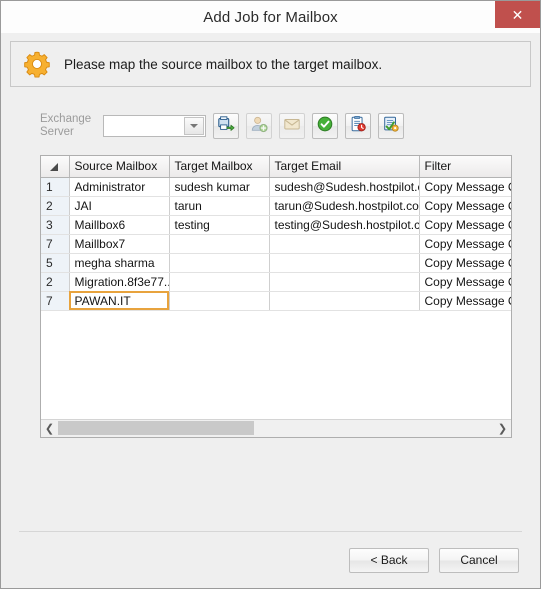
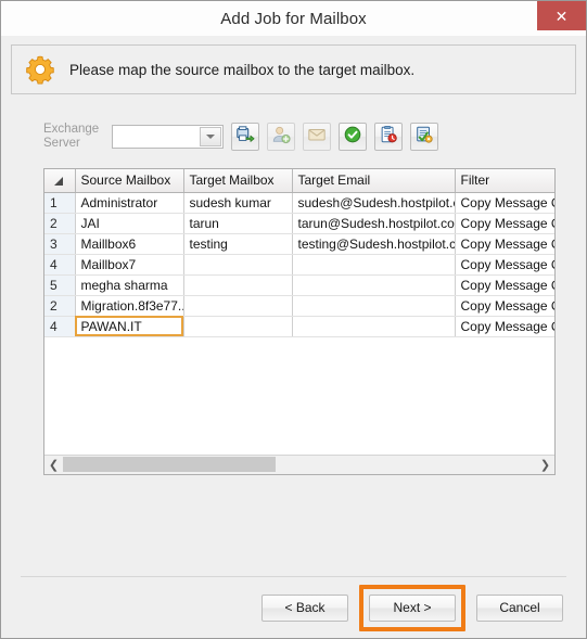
  Add Job for Mailbox
  ✕
  Please map the source mailbox to the target mailbox.
  Exchange
  Server
  	Source Mailbox	Target Mailbox	Target Email	Filter
  1	Administrator	sudesh kumar	sudesh@Sudesh.hostpilot.	Copy Message
  2	JAI	tarun	tarun@Sudesh.hostpilot.co	Copy Message
  3	Maillbox6	testing	testing@Sudesh.hostpilot.c	Copy Message
- 7	Maillbox7			Copy Message
+ 4	Maillbox7			Copy Message
  5	megha sharma			Copy Message
  2	Migration.8f3e77..			Copy Message
- 7	PAWAN.IT			Copy Message
+ 4	PAWAN.IT			Copy Message
  ❮
  ❯
  < Back
+ Next >
  Cancel
